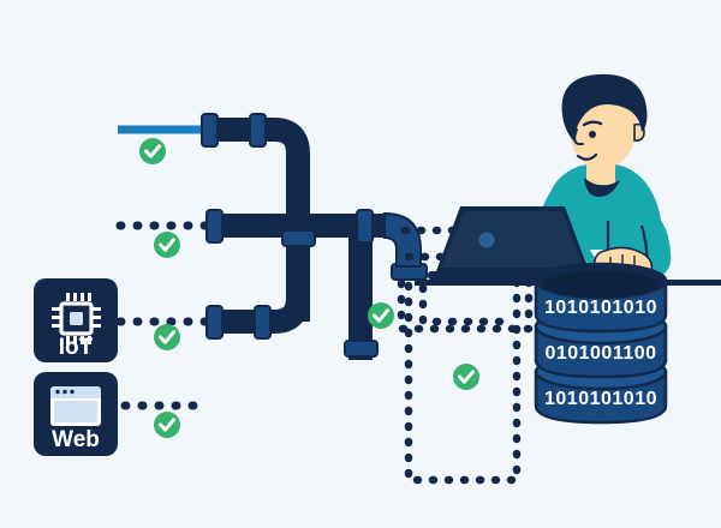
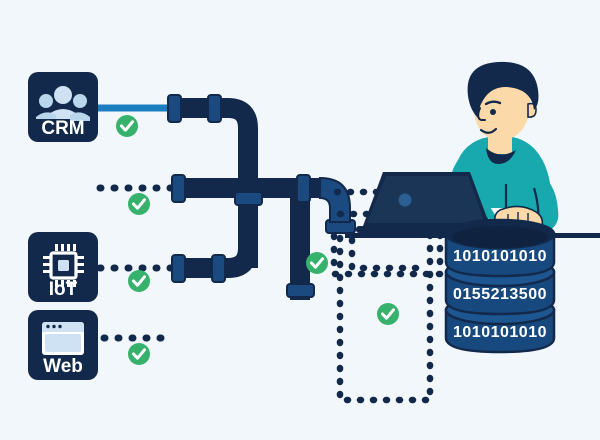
+ CRM
  IoT
  Web
  1010101010
- 0101001100
+ 0155213500
  1010101010
